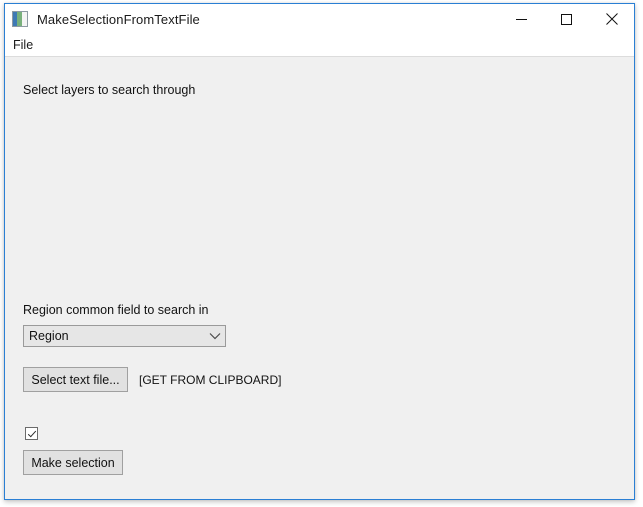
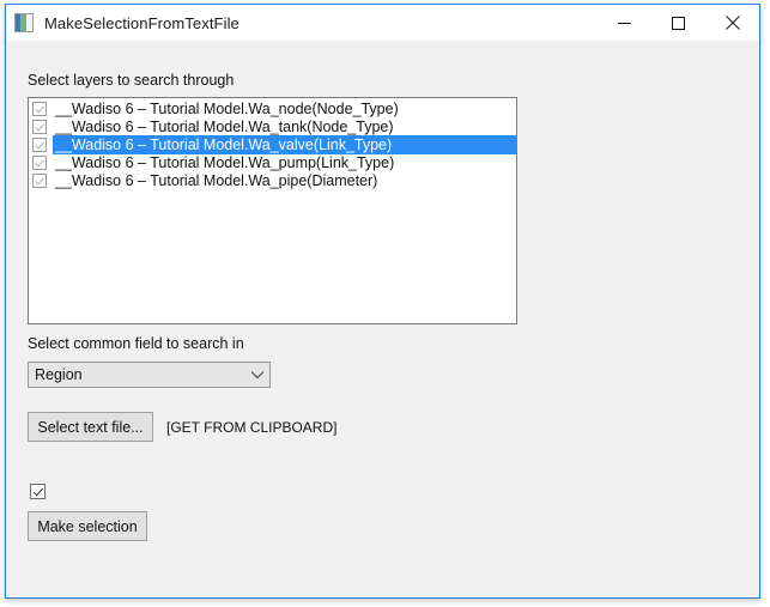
  MakeSelectionFromTextFile
- File
  Select layers to search through
+ __Wadiso 6 – Tutorial Model.Wa_node(Node_Type)
+ __Wadiso 6 – Tutorial Model.Wa_tank(Node_Type)
+ __Wadiso 6 – Tutorial Model.Wa_valve(Link_Type)
+ __Wadiso 6 – Tutorial Model.Wa_pump(Link_Type)
+ __Wadiso 6 – Tutorial Model.Wa_pipe(Diameter)
- Region common field to search in
+ Select common field to search in
  Region
  Select text file...
  [GET FROM CLIPBOARD]
  Make selection
